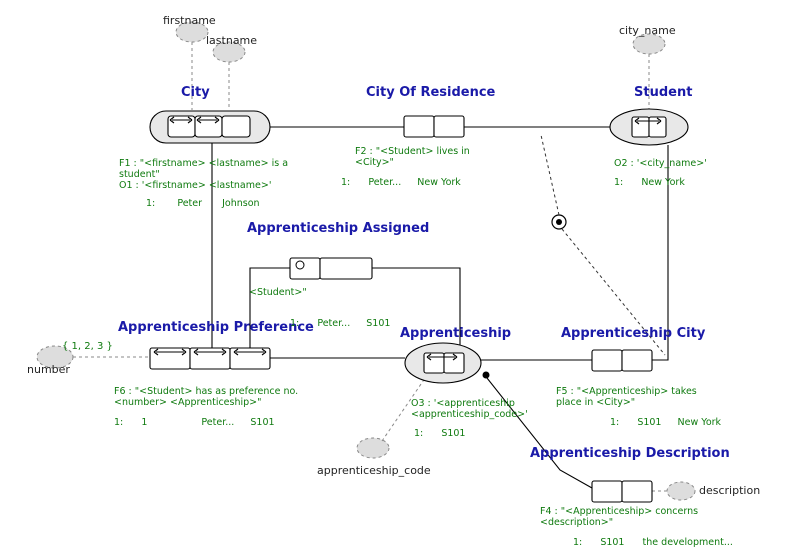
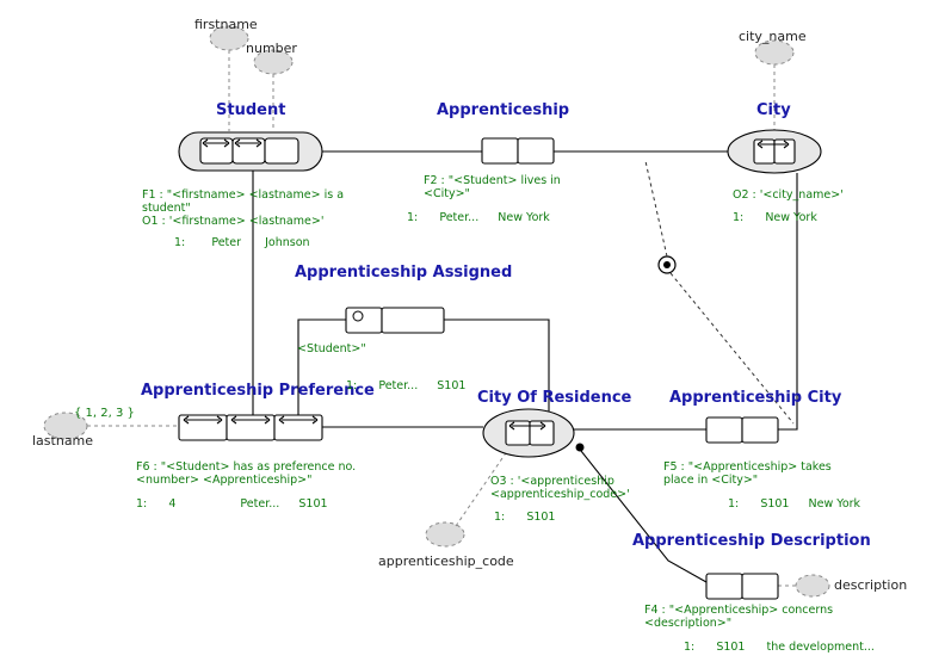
- City
+ Student
- City Of Residence
+ Apprenticeship
- Student
+ City
  Apprenticeship Assigned
  Apprenticeship Preference
- Apprenticeship
+ City Of Residence
  Apprenticeship City
  Apprenticeship Description
  firstname
- lastname
+ number
  city_name
- number
+ lastname
  apprenticeship_code
  description
  { 1, 2, 3 }
  F1 : "<firstname> <lastname> is a
  student"
  O1 : '<firstname> <lastname>'
  1: Peter Johnson
  F2 : "<Student> lives in
  <City>"
  1: Peter... New York
  O2 : '<city_name>'
  1: New York
  <Student>"
  1: Peter... S101
  F6 : "<Student> has as preference no.
  <number> <Apprenticeship>"
- 1: 1 Peter... S101
+ 1: 4 Peter... S101
  O3 : '<apprenticeship
  <apprenticeship_code>'
  1: S101
  F5 : "<Apprenticeship> takes
  place in <City>"
  1: S101 New York
  F4 : "<Apprenticeship> concerns
  <description>"
  1: S101 the development...
